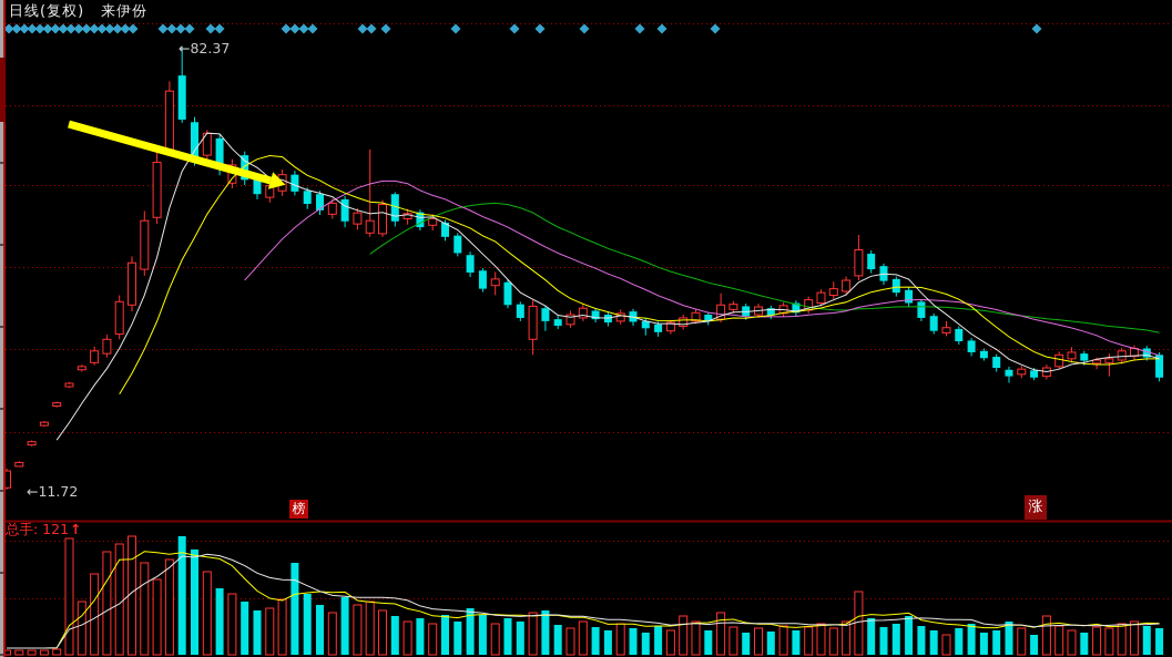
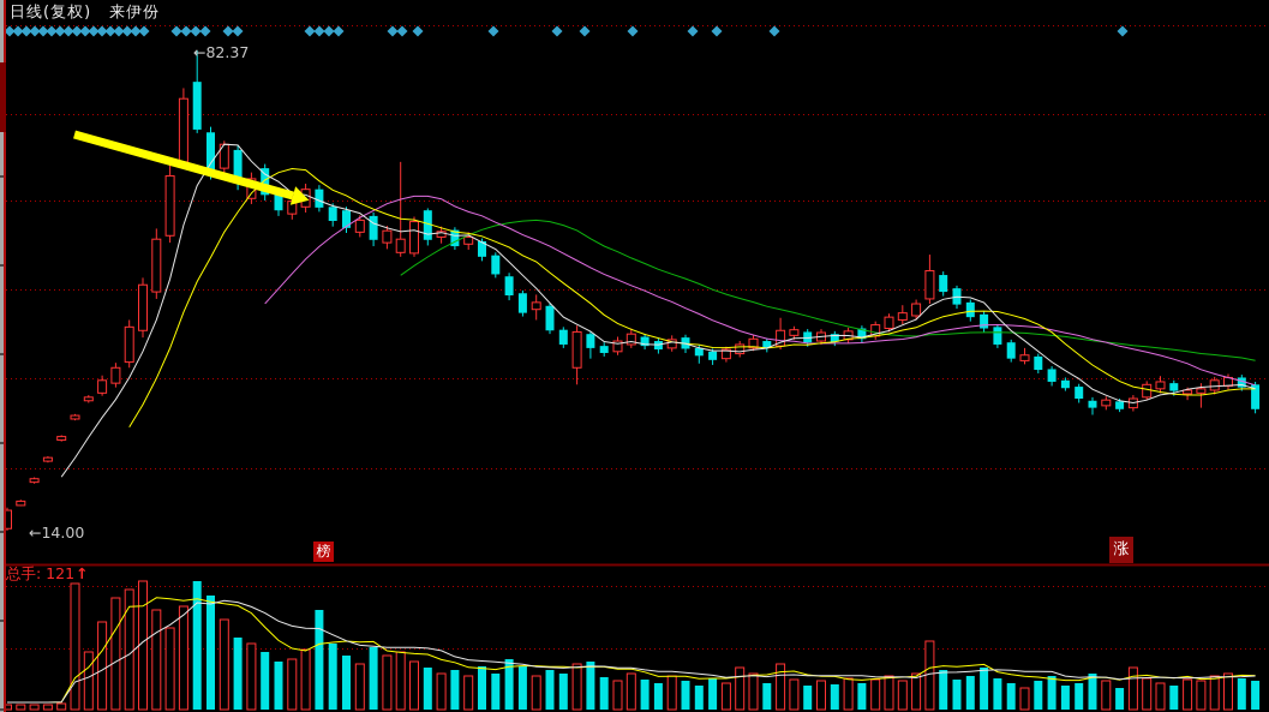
  日线(复权) 来伊份
  ←82.37
- ←11.72
+ ←14.00
  榜
  涨
  总手: 121↑
